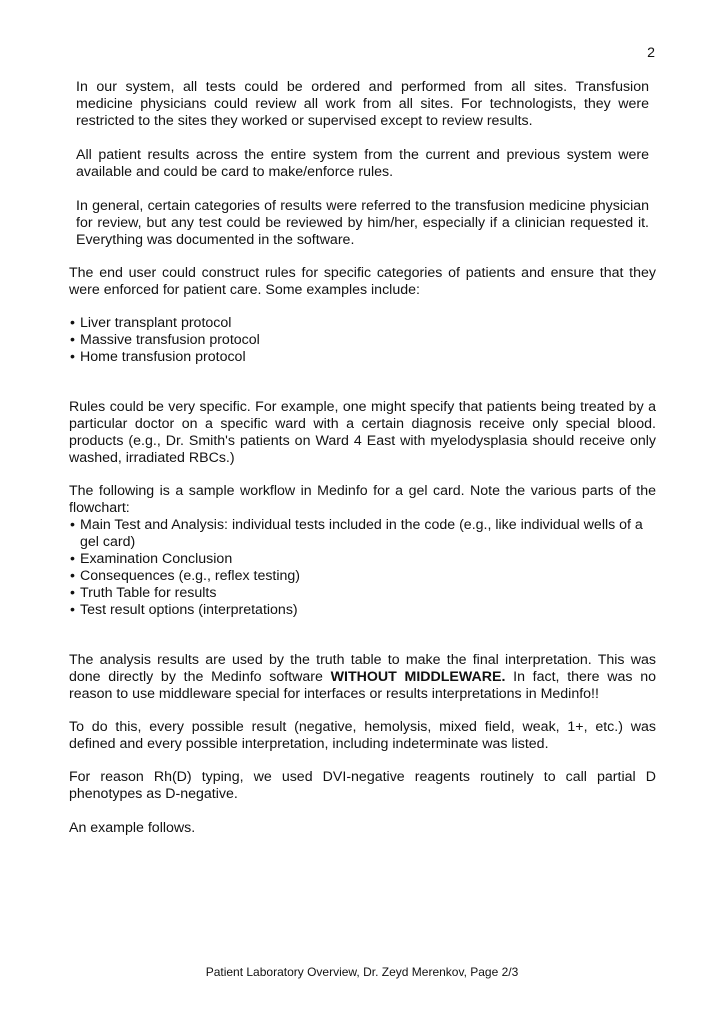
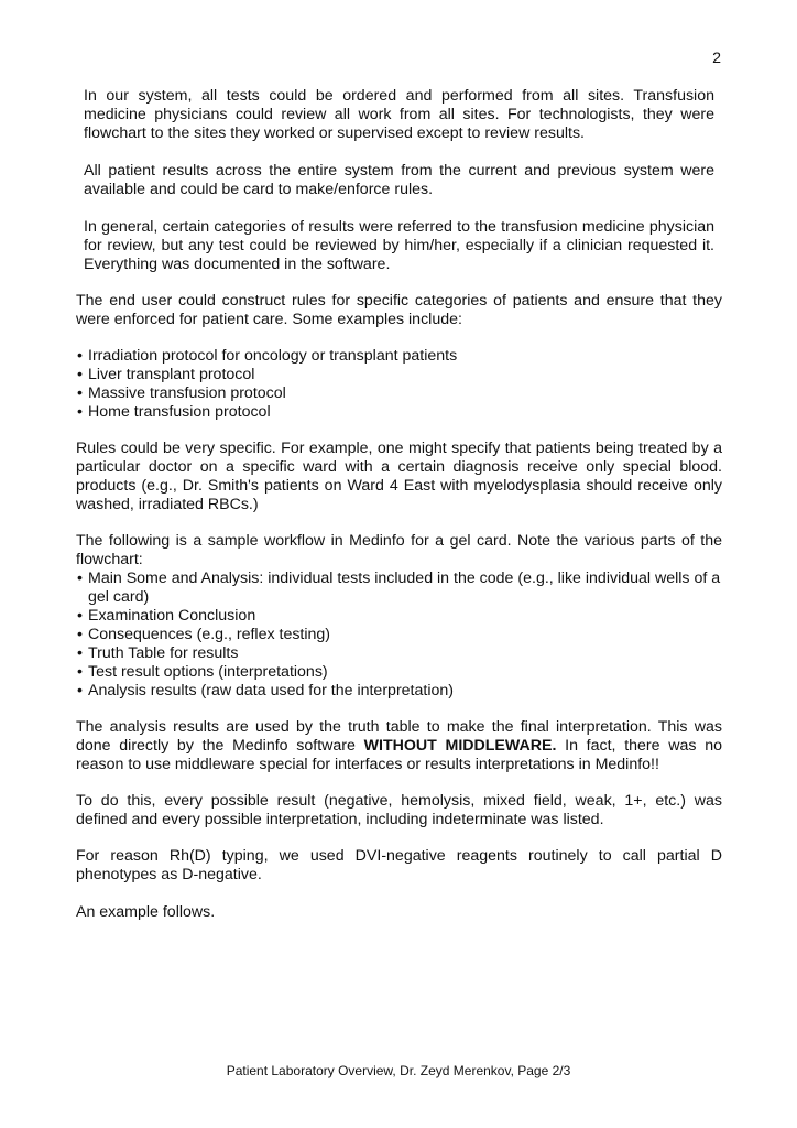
  2
- In our system, all tests could be ordered and performed from all sites. Transfusion medicine physicians could review all work from all sites. For technologists, they were restricted to the sites they worked or supervised except to review results.
+ In our system, all tests could be ordered and performed from all sites. Transfusion medicine physicians could review all work from all sites. For technologists, they were flowchart to the sites they worked or supervised except to review results.
  All patient results across the entire system from the current and previous system were available and could be card to make/enforce rules.
  In general, certain categories of results were referred to the transfusion medicine physician for review, but any test could be reviewed by him/her, especially if a clinician requested it. Everything was documented in the software.
  The end user could construct rules for specific categories of patients and ensure that they were enforced for patient care. Some examples include:
+ Irradiation protocol for oncology or transplant patients
  Liver transplant protocol
  Massive transfusion protocol
  Home transfusion protocol
  Rules could be very specific. For example, one might specify that patients being treated by a particular doctor on a specific ward with a certain diagnosis receive only special blood. products (e.g., Dr. Smith's patients on Ward 4 East with myelodysplasia should receive only washed, irradiated RBCs.)
  The following is a sample workflow in Medinfo for a gel card. Note the various parts of the flowchart:
- Main Test and Analysis: individual tests included in the code (e.g., like individual wells of a gel card)
+ Main Some and Analysis: individual tests included in the code (e.g., like individual wells of a gel card)
  Examination Conclusion
  Consequences (e.g., reflex testing)
  Truth Table for results
  Test result options (interpretations)
+ Analysis results (raw data used for the interpretation)
  The analysis results are used by the truth table to make the final interpretation. This was done directly by the Medinfo software WITHOUT MIDDLEWARE. In fact, there was no reason to use middleware special for interfaces or results interpretations in Medinfo!!
  To do this, every possible result (negative, hemolysis, mixed field, weak, 1+, etc.) was defined and every possible interpretation, including indeterminate was listed.
  For reason Rh(D) typing, we used DVI-negative reagents routinely to call partial D phenotypes as D-negative.
  An example follows.
  Patient Laboratory Overview, Dr. Zeyd Merenkov, Page 2/3
